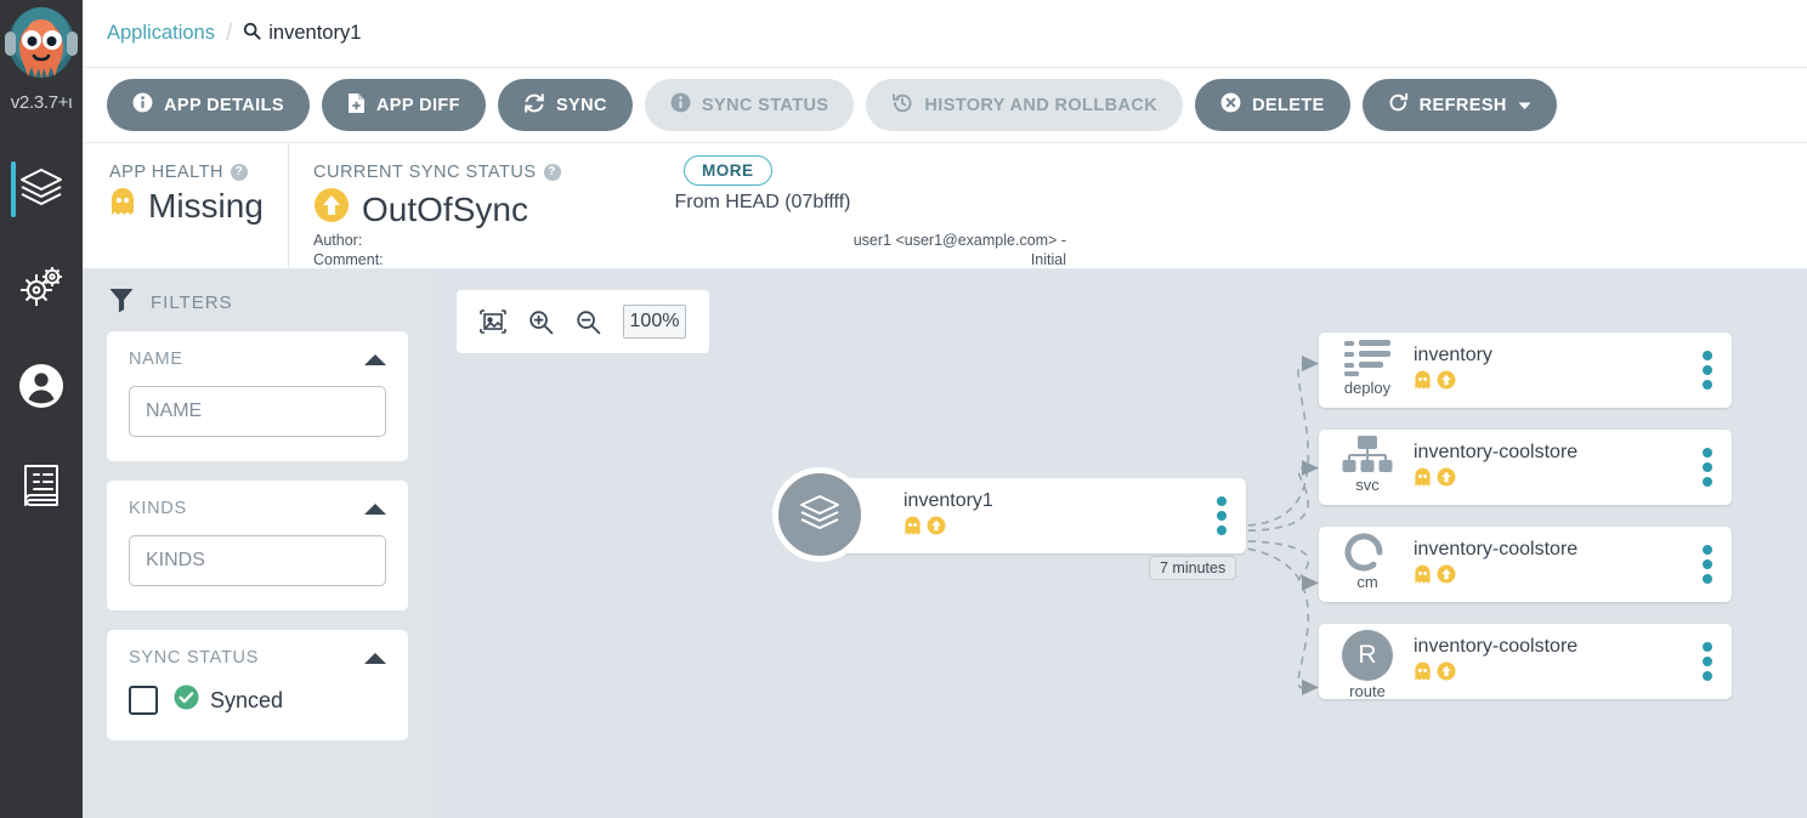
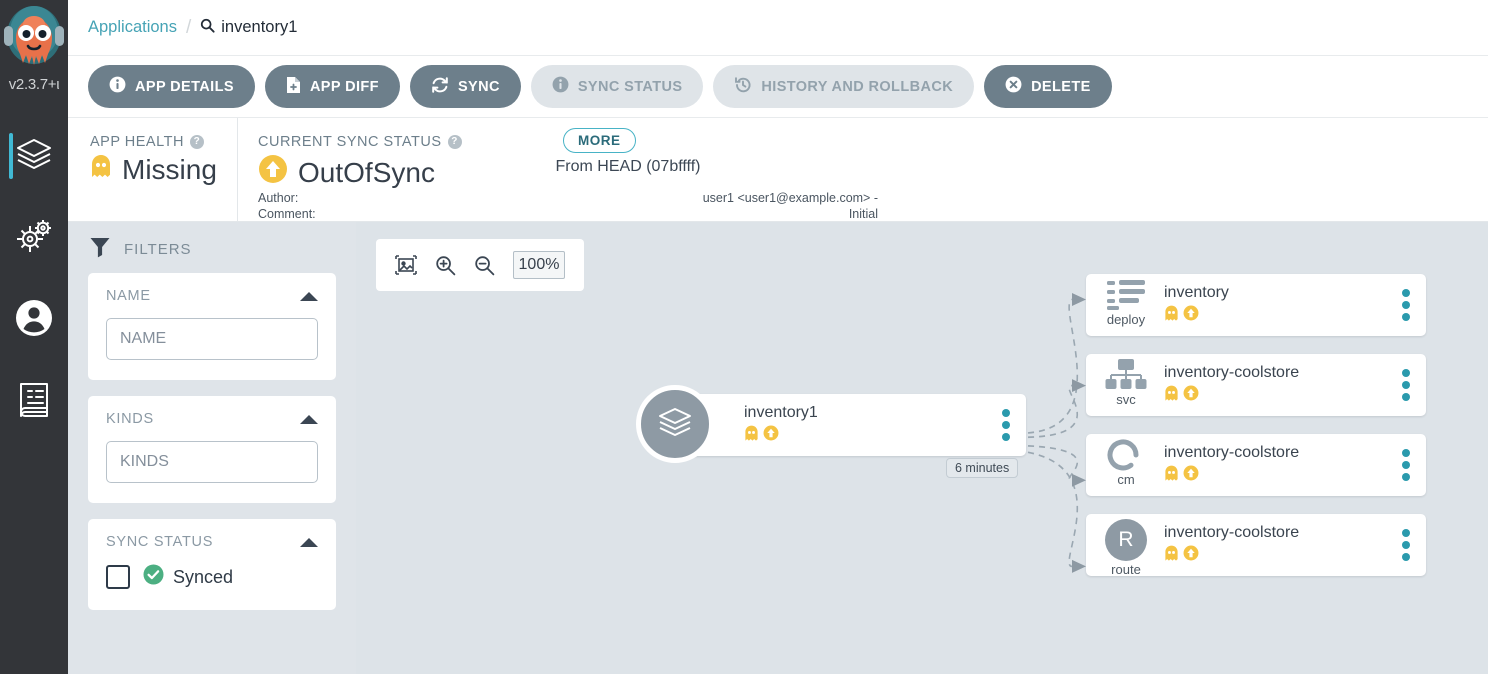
  v2.3.7+ι
  Applications
  /
  inventory1
  APP DETAILS
  APP DIFF
  SYNC
  SYNC STATUS
  HISTORY AND ROLLBACK
  DELETE
- REFRESH
  APP HEALTH
  ?
  Missing
  CURRENT SYNC STATUS
  ?
  OutOfSync
  MORE
  From HEAD (07bffff)
  Author:
  Comment:
  user1 <user1@example.com> -
  Initial
  FILTERS
  NAME
  NAME
  KINDS
  KINDS
  SYNC STATUS
  Synced
  100%
  inventory1
- 7 minutes
+ 6 minutes
  deploy
  inventory
  svc
  inventory-coolstore
  cm
  inventory-coolstore
  R
  route
  inventory-coolstore
